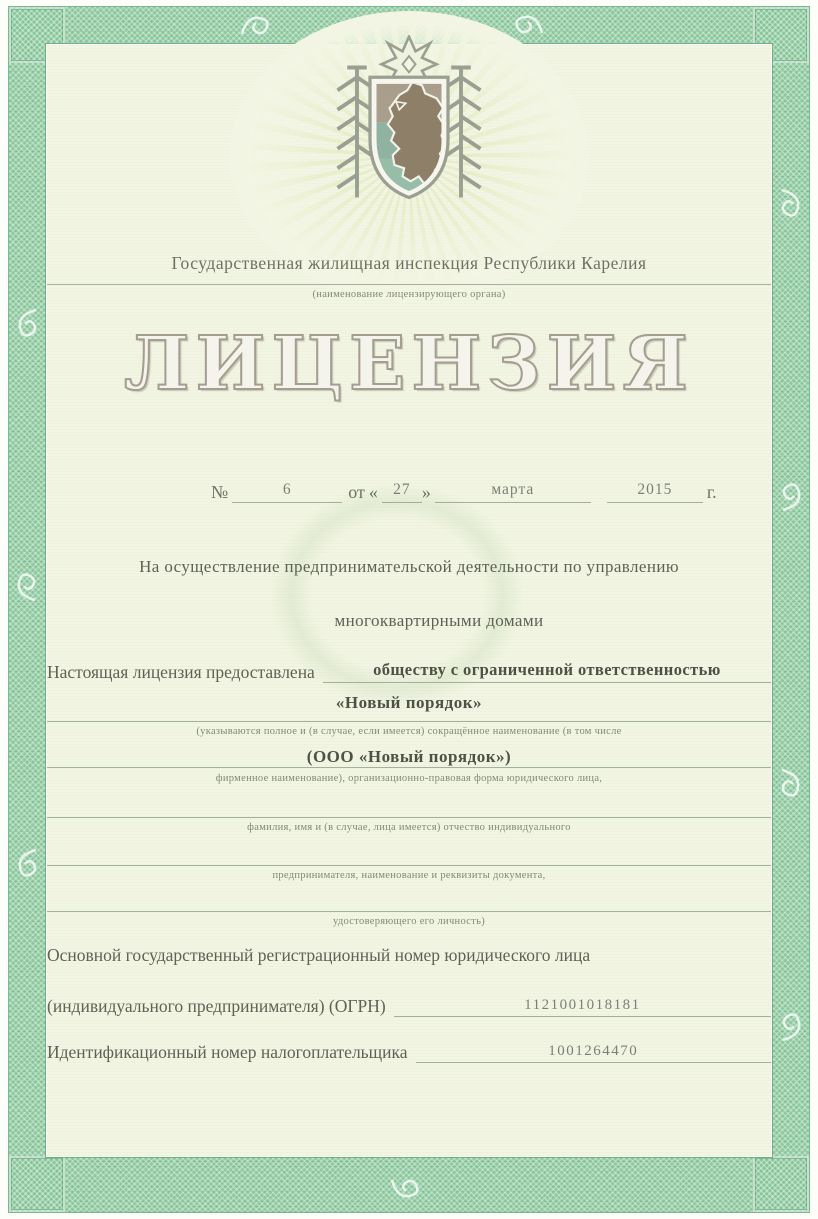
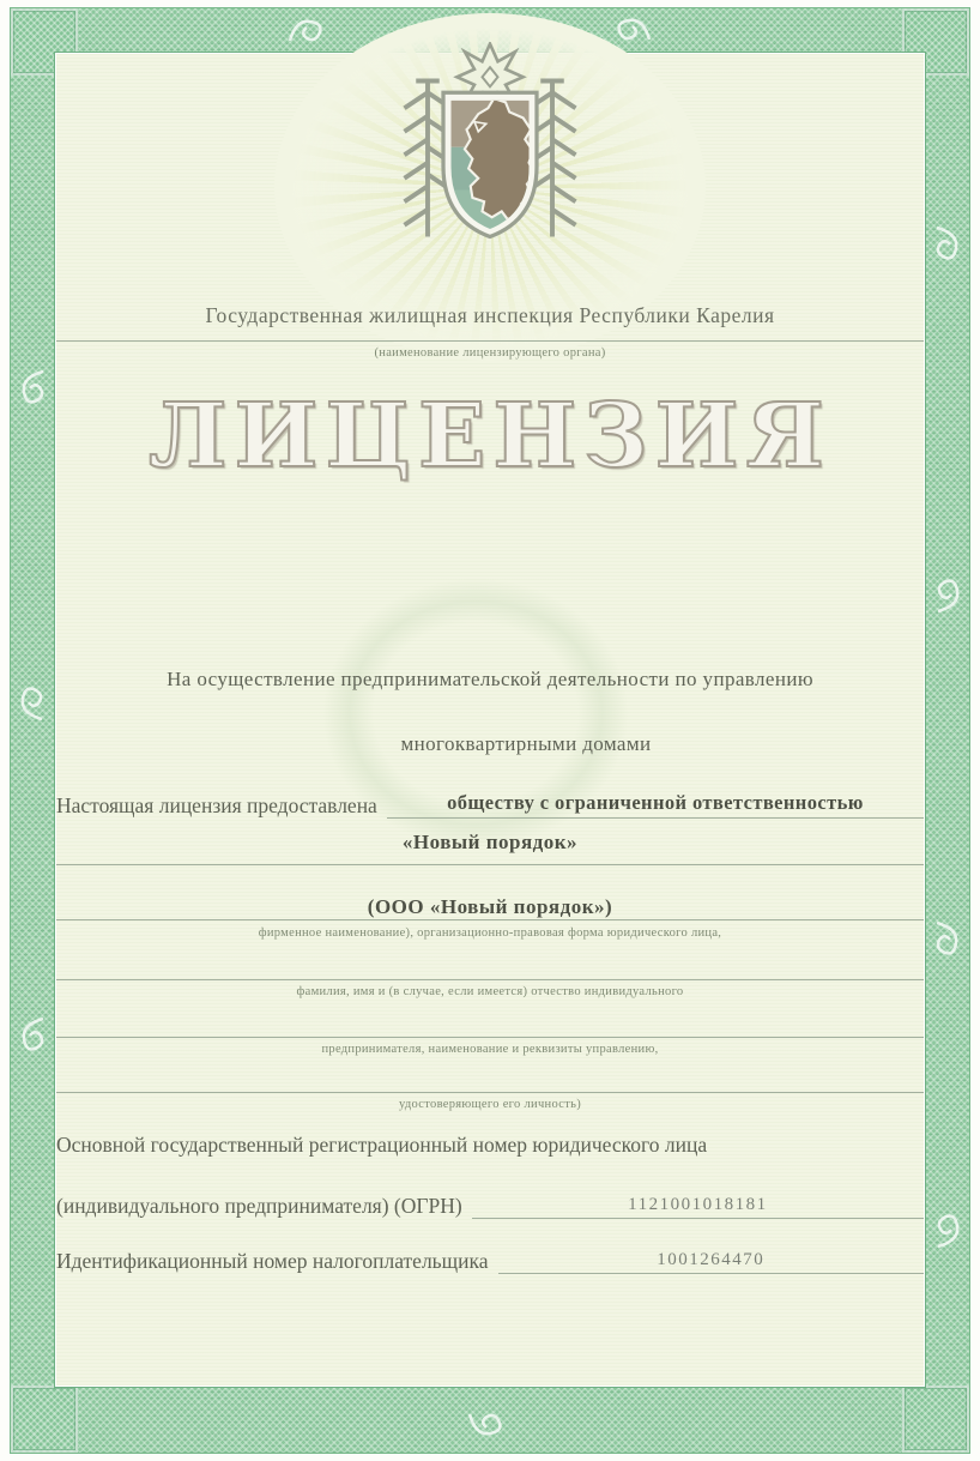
  Государственная жилищная инспекция Республики Карелия
  (наименование лицензирующего органа)
  ЛИЦЕНЗИЯ
- №
- 6
- от
- «
- 27
- »
- марта
- 2015
- г.
  На осуществление предпринимательской деятельности по управлению
  многоквартирными домами
  Настоящая лицензия предоставлена
  обществу с ограниченной ответственностью
  «Новый порядок»
- (указываются полное и (в случае, если имеется) сокращённое наименование (в том числе
  (ООО «Новый порядок»)
  фирменное наименование), организационно-правовая форма юридического лица,
- фамилия, имя и (в случае, лица имеется) отчество индивидуального
+ фамилия, имя и (в случае, если имеется) отчество индивидуального
- предпринимателя, наименование и реквизиты документа,
+ предпринимателя, наименование и реквизиты управлению,
  удостоверяющего его личность)
  Основной государственный регистрационный номер юридического лица
  (индивидуального предпринимателя) (ОГРН)
  1121001018181
  Идентификационный номер налогоплательщика
  1001264470
